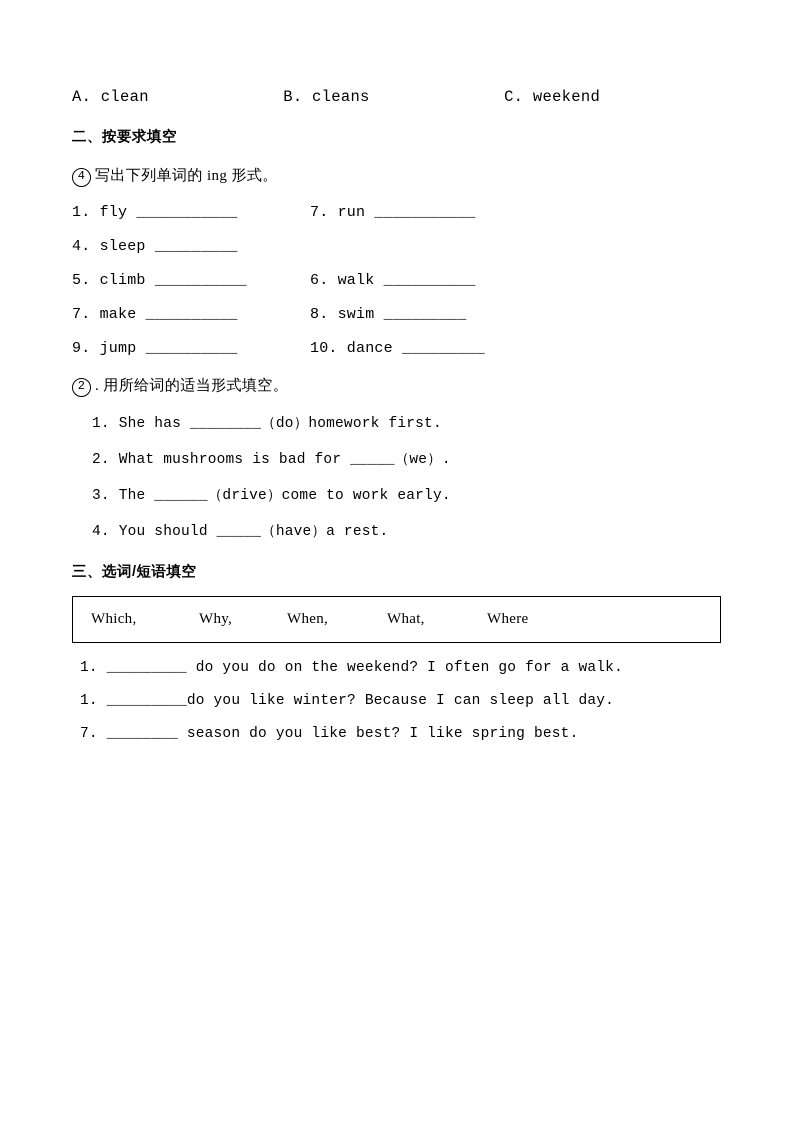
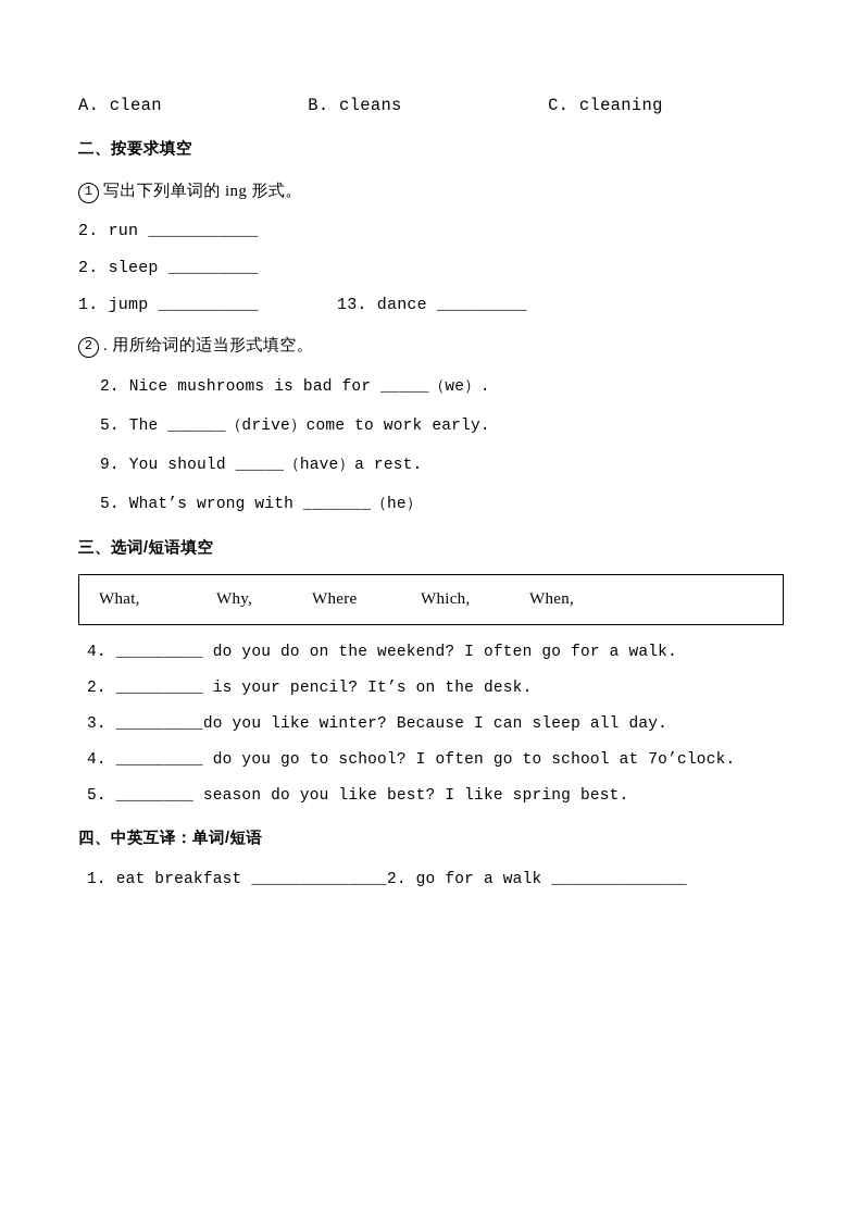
- A. clean B. cleans C. weekend
+ A. clean B. cleans C. cleaning
  二、按要求填空
- 4 写出下列单词的 ing 形式。
+ 1 写出下列单词的 ing 形式。
- 1. fly ___________
- 7. run ___________
+ 2. run ___________
- 4. sleep _________
+ 2. sleep _________
- 5. climb __________
- 6. walk __________
- 7. make __________
- 8. swim _________
- 9. jump __________
+ 1. jump __________
- 10. dance _________
+ 13. dance _________
  2 . 用所给词的适当形式填空。
- 1. She has ________（do）homework first.
- 2. What mushrooms is bad for _____（we）.
+ 2. Nice mushrooms is bad for _____（we）.
- 3. The ______（drive）come to work early.
+ 5. The ______（drive）come to work early.
- 4. You should _____（have）a rest.
+ 9. You should _____（have）a rest.
+ 5. What’s wrong with _______（he）
  三、选词/短语填空
- Which,
+ What,
  Why,
- When,
+ Where
- What,
+ Which,
- Where
+ When,
- 1. _________ do you do on the weekend? I often go for a walk.
+ 4. _________ do you do on the weekend? I often go for a walk.
+ 2. _________ is your pencil? It’s on the desk.
- 1. _________do you like winter? Because I can sleep all day.
+ 3. _________do you like winter? Because I can sleep all day.
+ 4. _________ do you go to school? I often go to school at 7o’clock.
- 7. ________ season do you like best? I like spring best.
+ 5. ________ season do you like best? I like spring best.
+ 四、中英互译：单词/短语
+ 1. eat breakfast ______________2. go for a walk ______________
